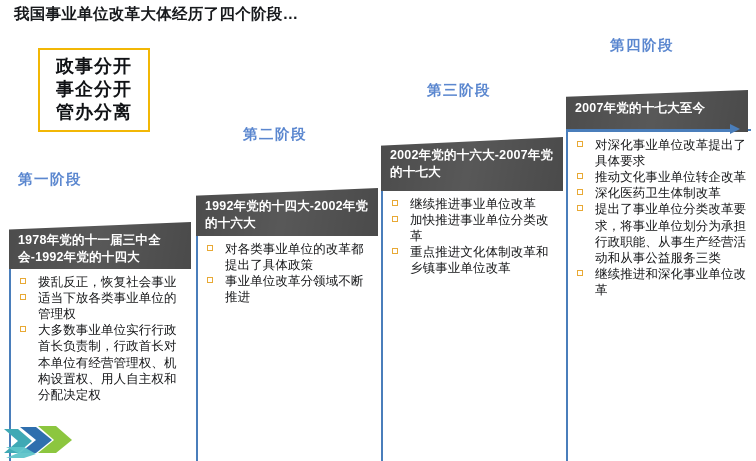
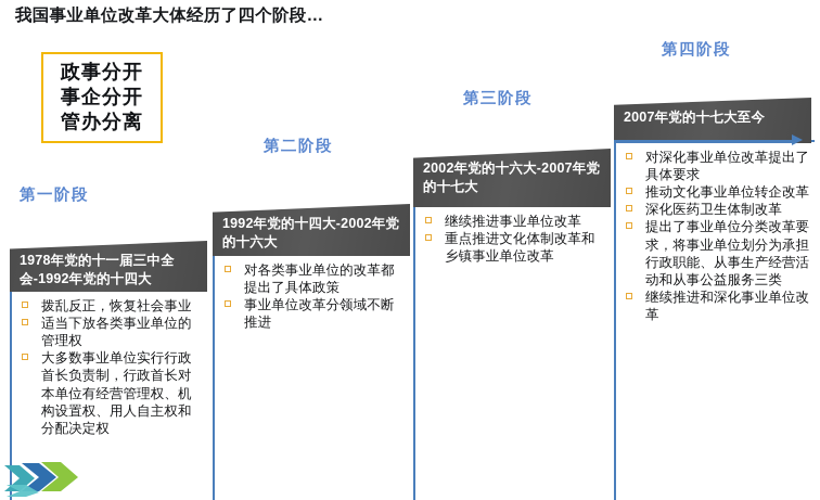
  我国事业单位改革大体经历了四个阶段…
  第一阶段
  拨乱反正，恢复社会事业
  适当下放各类事业单位的管理权
  大多数事业单位实行行政首长负责制，行政首长对本单位有经营管理权、机构设置权、用人自主权和分配决定权
  1978年党的十一届三中全会-1992年党的十四大
  第二阶段
  对各类事业单位的改革都提出了具体政策
  事业单位改革分领域不断推进
  1992年党的十四大-2002年党的十六大
  第三阶段
  继续推进事业单位改革
- 加快推进事业单位分类改革
  重点推进文化体制改革和乡镇事业单位改革
  2002年党的十六大-2007年党的十七大
  第四阶段
  对深化事业单位改革提出了具体要求
  推动文化事业单位转企改革
  深化医药卫生体制改革
  提出了事业单位分类改革要求，将事业单位划分为承担行政职能、从事生产经营活动和从事公益服务三类
  继续推进和深化事业单位改革
  2007年党的十七大至今
  政事分开
  事企分开
  管办分离
